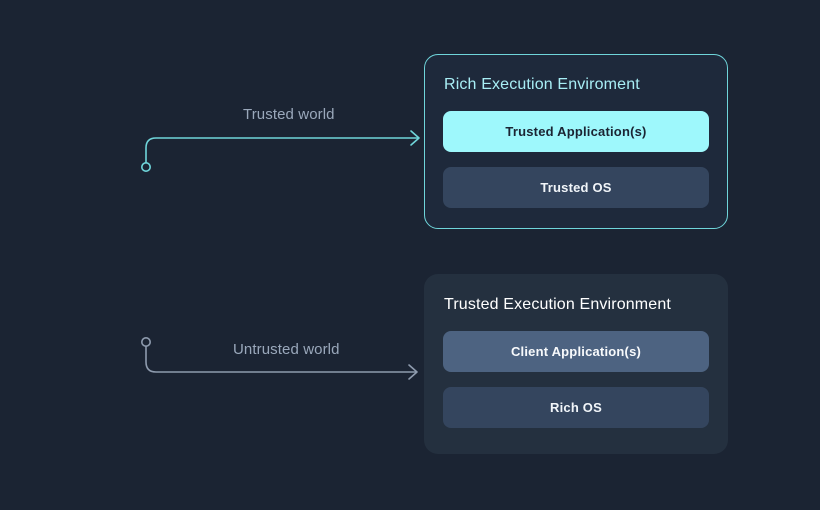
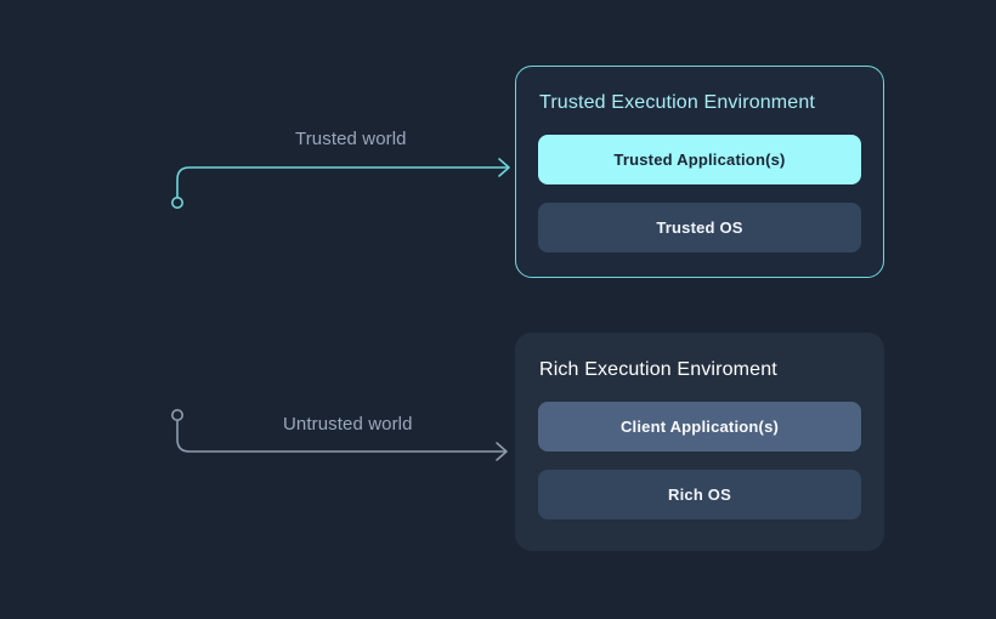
  Trusted world
  Untrusted world
- Rich Execution Enviroment
+ Trusted Execution Environment
  Trusted Application(s)
  Trusted OS
- Trusted Execution Environment
+ Rich Execution Enviroment
  Client Application(s)
  Rich OS
